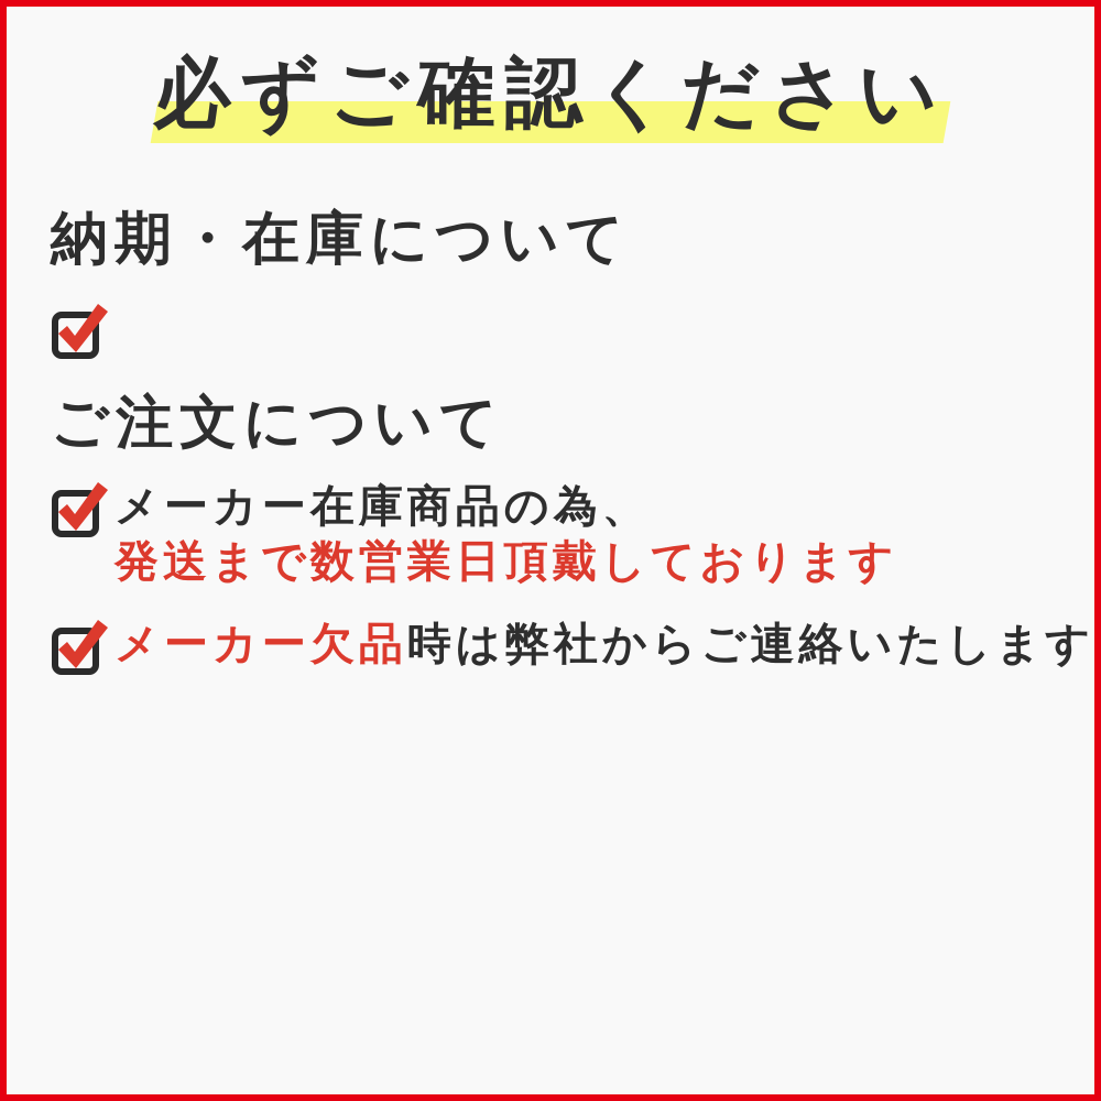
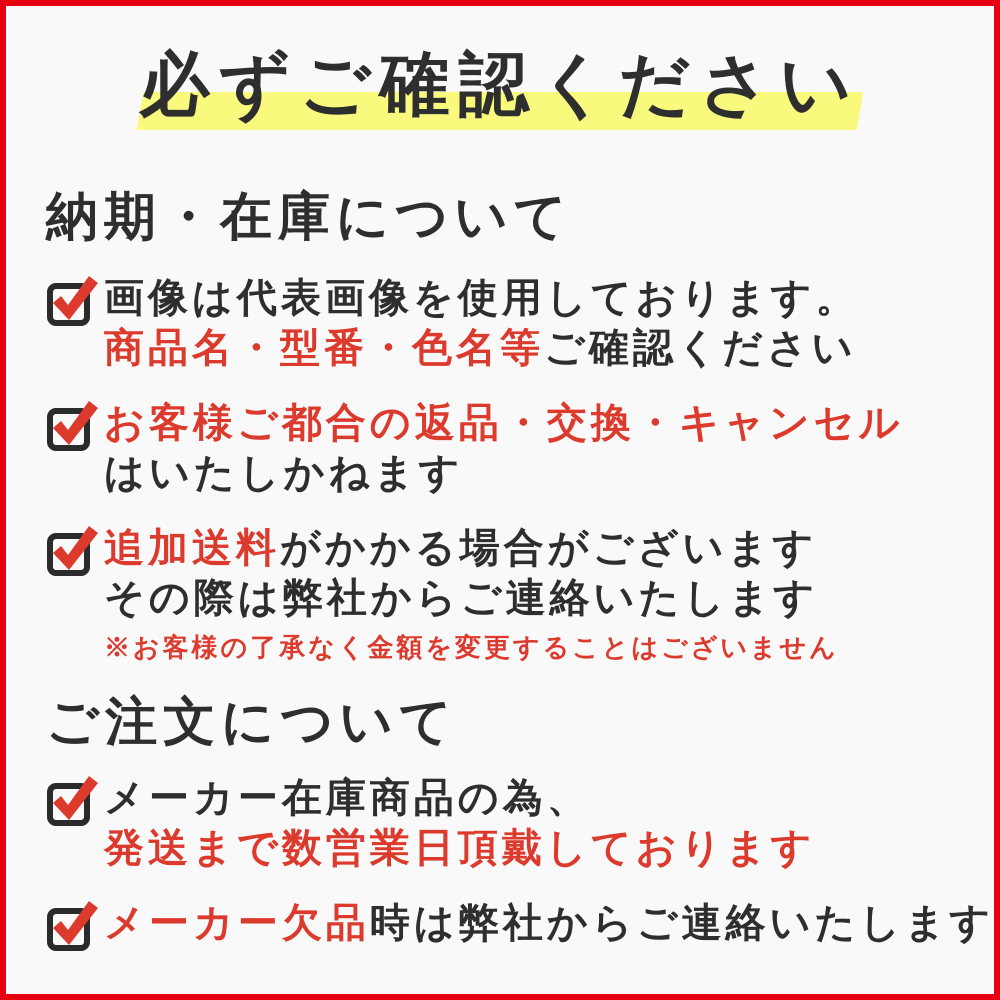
  必ずご確認ください
  納期・在庫について
+ 画像は代表画像を使用しております。
+ 商品名・型番・色名等ご確認ください
+ お客様ご都合の返品・交換・キャンセル
+ はいたしかねます
+ 追加送料がかかる場合がございます
+ その際は弊社からご連絡いたします
+ ※お客様の了承なく金額を変更することはございません
  ご注文について
  メーカー在庫商品の為、
  発送まで数営業日頂戴しております
  メーカー欠品時は弊社からご連絡いたします
